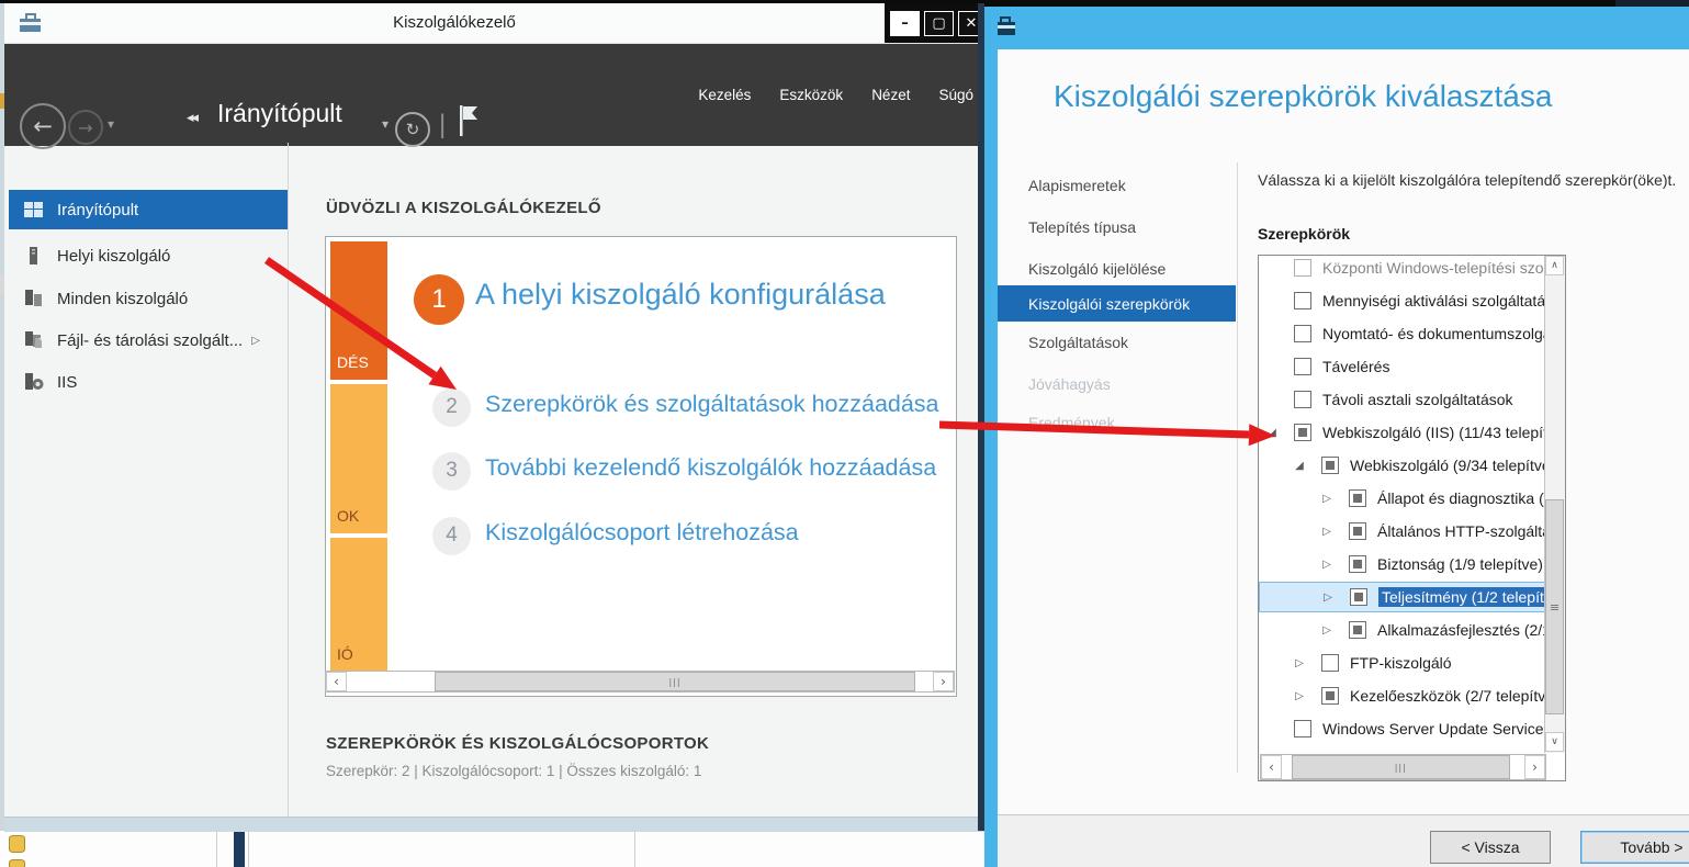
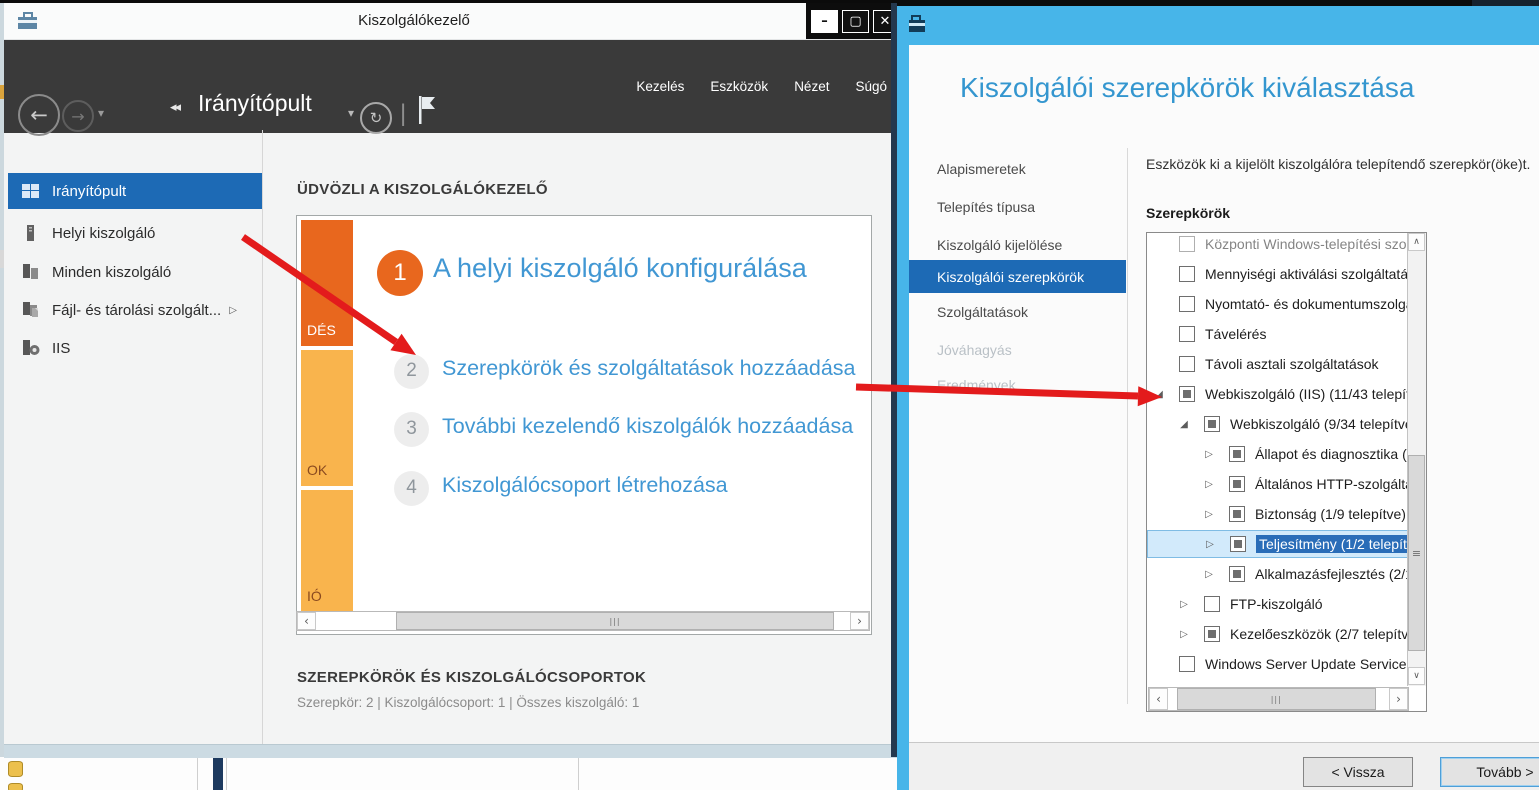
  Kiszolgálókezelő
  –
  ▢
  ✕
  ←
  →
  ▾
  ◂◂
  Irányítópult
  ▾
  ↻
  |
  Kezelés
  Eszközök
  Nézet
  Súgó
  Irányítópult
  Helyi kiszolgáló
  Minden kiszolgáló
  Fájl- és tárolási szolgált...
  ▷
  IIS
  ÜDVÖZLI A KISZOLGÁLÓKEZELŐ
  DÉS
  OK
  IÓ
  1
  A helyi kiszolgáló konfigurálása
  2
  Szerepkörök és szolgáltatások hozzáadása
  3
  További kezelendő kiszolgálók hozzáadása
  4
  Kiszolgálócsoport létrehozása
  ‹
  |||
  ›
  SZEREPKÖRÖK ÉS KISZOLGÁLÓCSOPORTOK
  Szerepkör: 2 | Kiszolgálócsoport: 1 | Összes kiszolgáló: 1
  Kiszolgálói szerepkörök kiválasztása
  Alapismeretek
  Telepítés típusa
  Kiszolgáló kijelölése
  Kiszolgálói szerepkörök
  Szolgáltatások
  Jóváhagyás
  Eredmények
- Válassza ki a kijelölt kiszolgálóra telepítendő szerepkör(öke)t.
+ Eszközök ki a kijelölt kiszolgálóra telepítendő szerepkör(öke)t.
  Szerepkörök
  Központi Windows-telepítési szo
  Mennyiségi aktiválási szolgáltatá
  Nyomtató- és dokumentumszolg
  Távelérés
  Távoli asztali szolgáltatások
  ◢
  Webkiszolgáló (IIS) (11/43 telepí
  ◢
  Webkiszolgáló (9/34 telepítv
  ▷
  ▷
  ▷
  Biztonság (1/9 telepítve)
  ▷
  Teljesítmény (1/2 telepít
  ▷
  ▷
  FTP-kiszolgáló
  ▷
  Kezelőeszközök (2/7 telepítv
  Windows Server Update Service
  ∧
  ≡
  ∨
  ‹
  |||
  ›
  < Vissza
  Tovább >
